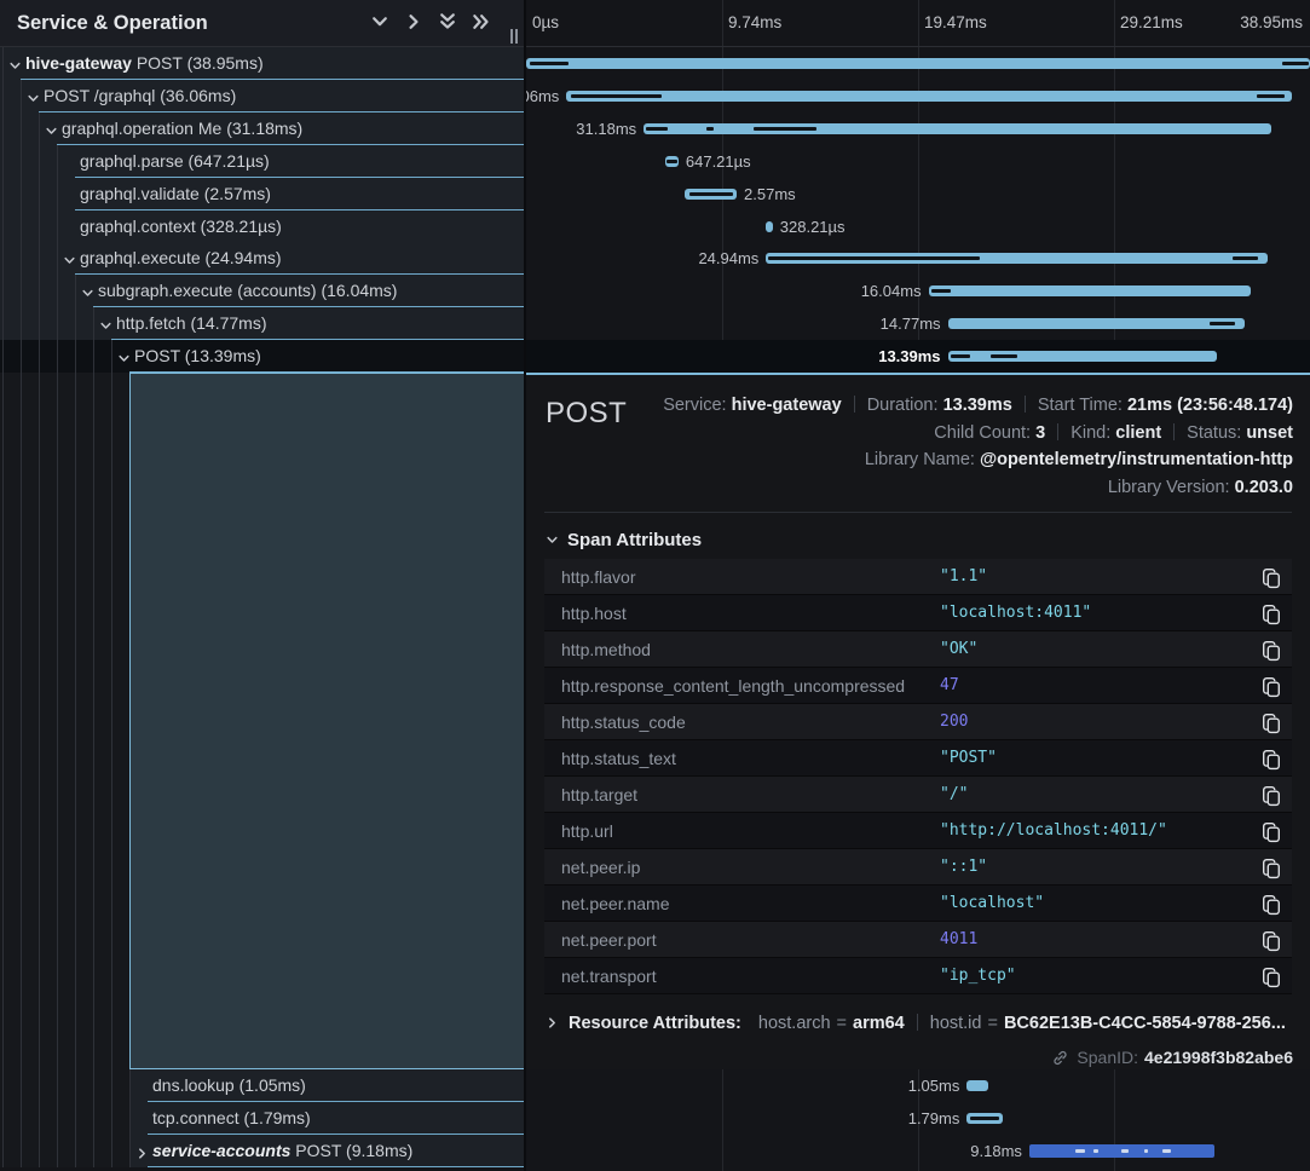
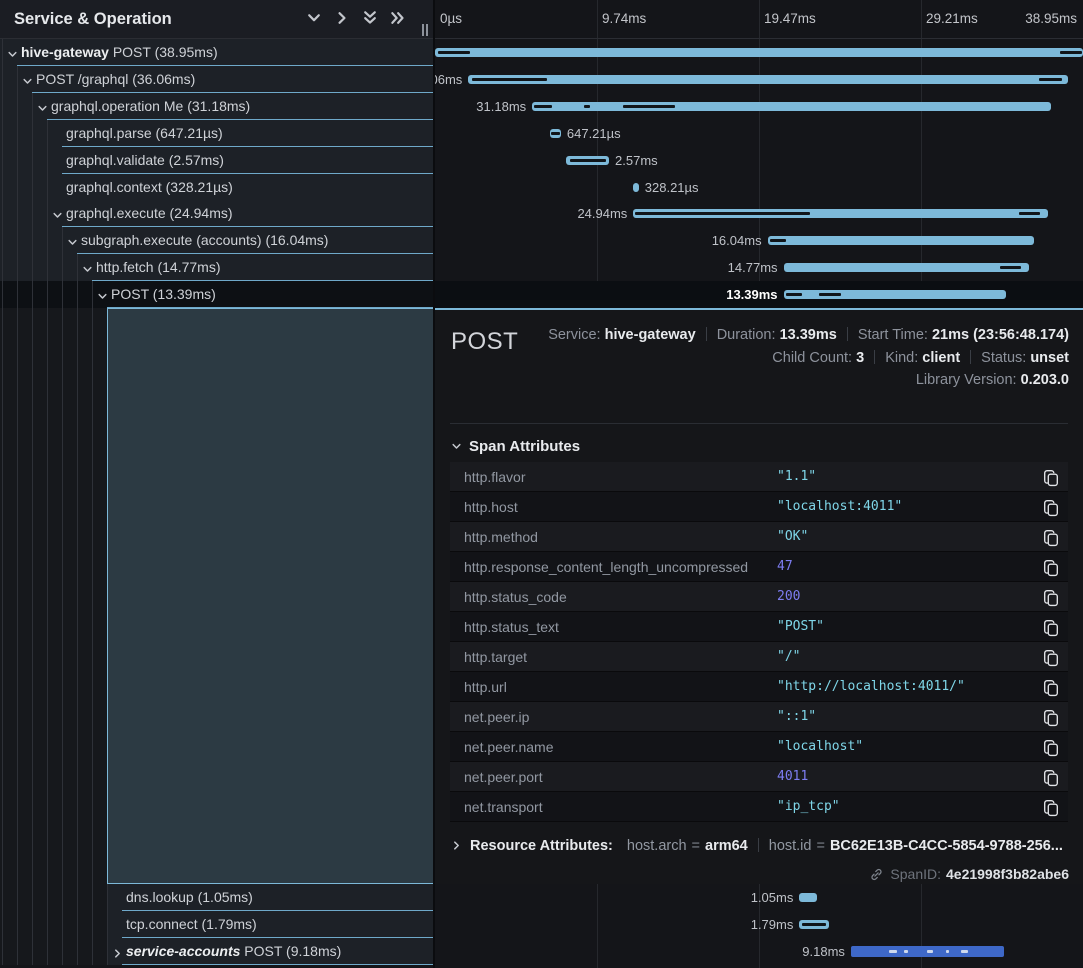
  Service & Operation
  0µs
  9.74ms
  19.47ms
  29.21ms
  38.95ms
  hive-gateway POST (38.95ms)
  POST /graphql (36.06ms)
  graphql.operation Me (31.18ms)
  31.18ms
  graphql.parse (647.21µs)
  647.21µs
  graphql.validate (2.57ms)
  2.57ms
  graphql.context (328.21µs)
  328.21µs
  graphql.execute (24.94ms)
  24.94ms
  subgraph.execute (accounts) (16.04ms)
  16.04ms
  http.fetch (14.77ms)
  14.77ms
  POST (13.39ms)
  13.39ms
  dns.lookup (1.05ms)
  1.05ms
  tcp.connect (1.79ms)
  1.79ms
  service-accounts POST (9.18ms)
  9.18ms
  POST
  Service: hive-gateway Duration: 13.39ms Start Time: 21ms (23:56:48.174)
  Child Count: 3 Kind: client Status: unset
- Library Name: @opentelemetry/instrumentation-http
  Library Version: 0.203.0
  Span Attributes
  http.flavor
  "1.1"
  http.host
  "localhost:4011"
  http.method
  "OK"
  http.response_content_length_uncompressed
  47
  http.status_code
  200
  http.status_text
  "POST"
  http.target
  "/"
  http.url
  "http://localhost:4011/"
  net.peer.ip
  "::1"
  net.peer.name
  "localhost"
  net.peer.port
  4011
  net.transport
  "ip_tcp"
  Resource Attributes: host.arch = arm64 host.id = BC62E13B-C4CC-5854-9788-256...
  SpanID: 4e21998f3b82abe6
